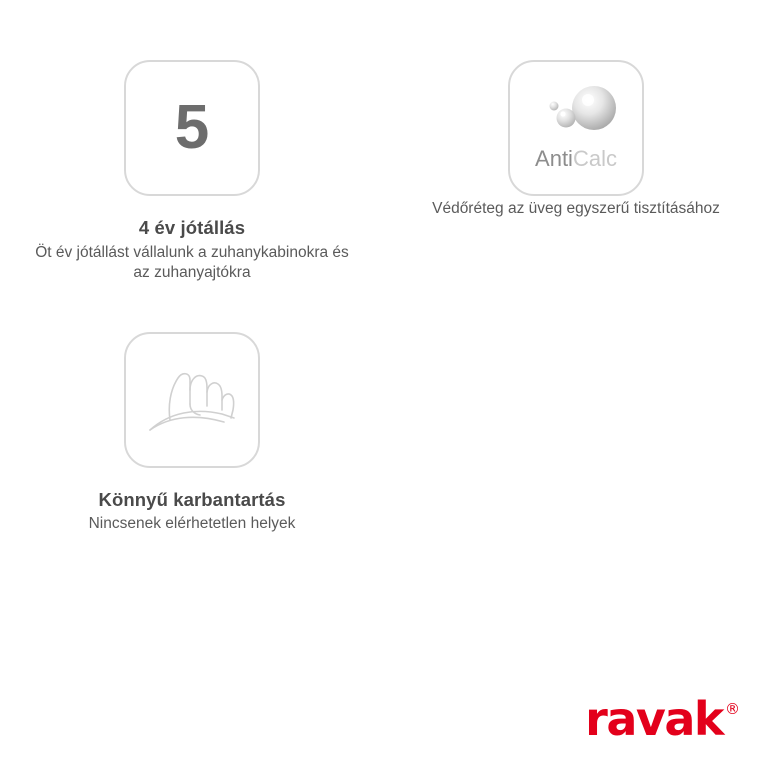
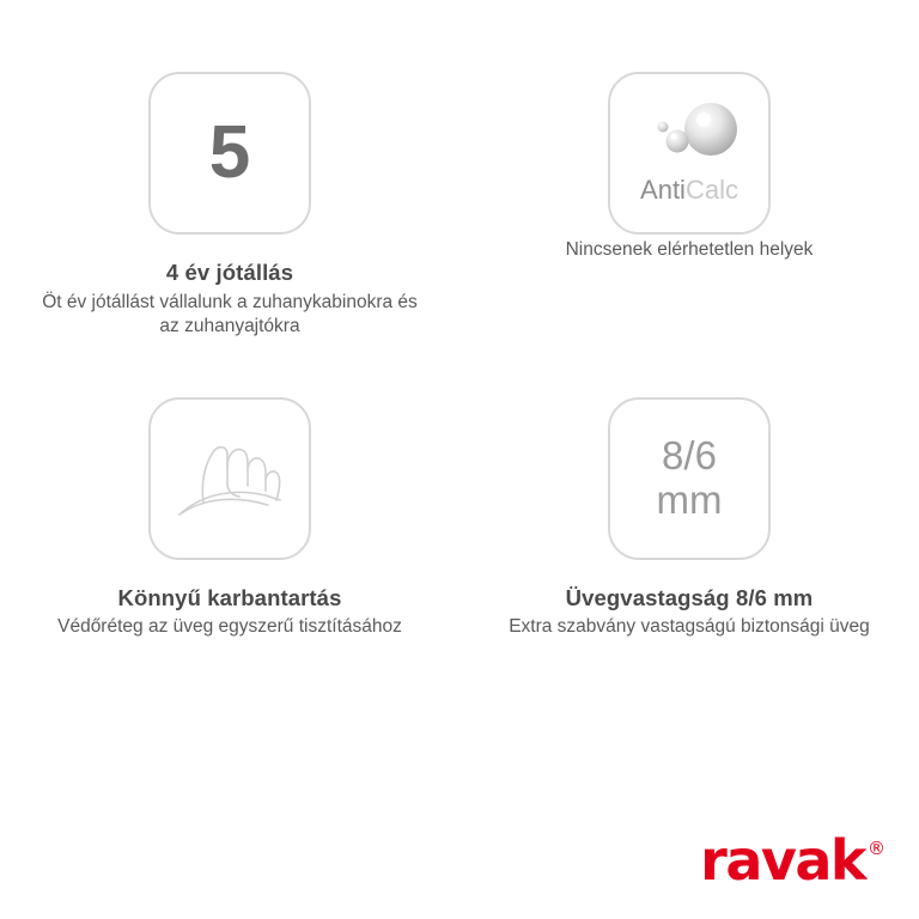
  5
  4 év jótállás
  Öt év jótállást vállalunk a zuhanykabinokra és az zuhanyajtókra
  AntiCalc
- Védőréteg az üveg egyszerű tisztításához
+ Nincsenek elérhetetlen helyek
  Könnyű karbantartás
- Nincsenek elérhetetlen helyek
+ Védőréteg az üveg egyszerű tisztításához
+ 8/6
+ mm
+ Üvegvastagság 8/6 mm
+ Extra szabvány vastagságú biztonsági üveg
  ravak
  ®
